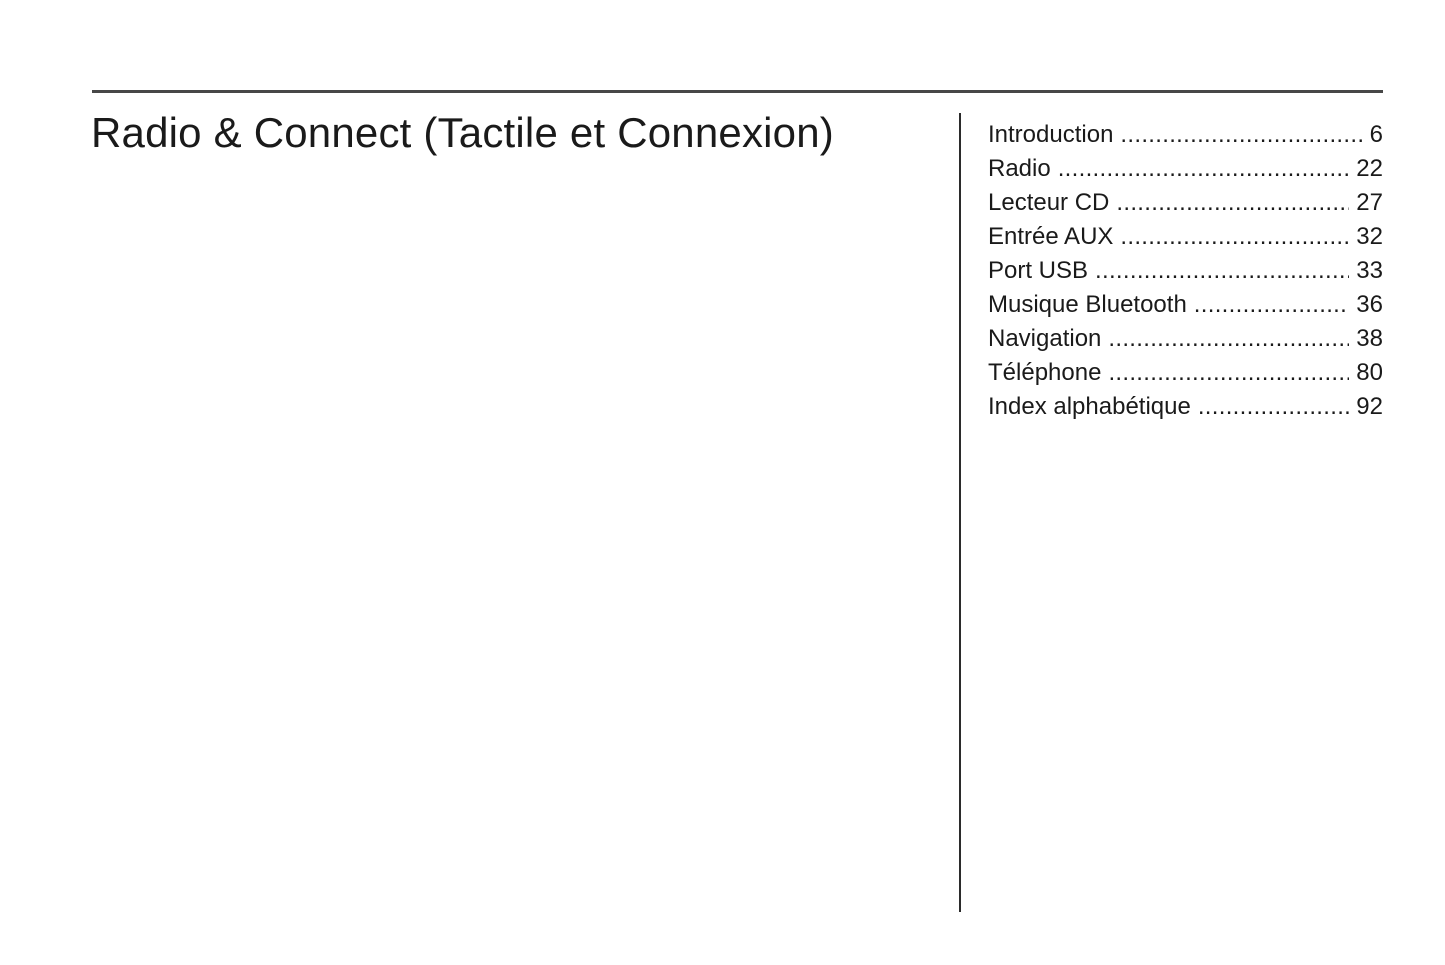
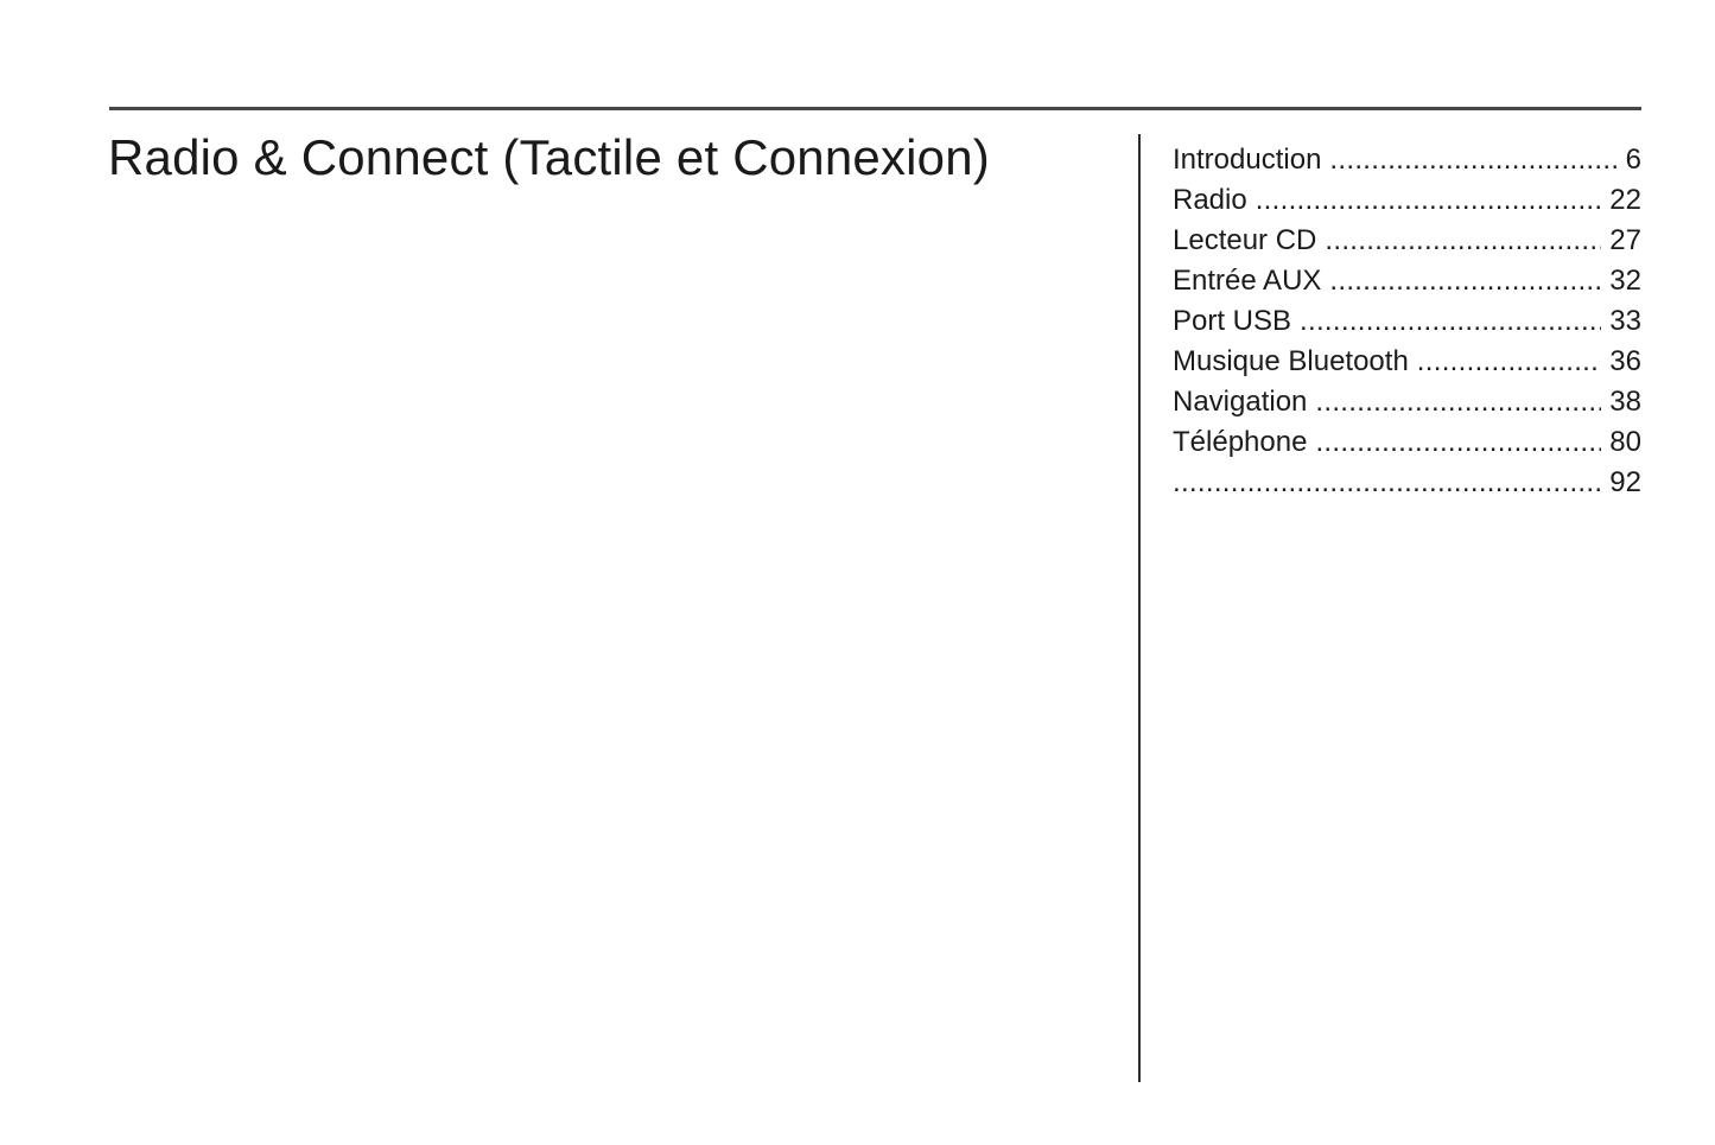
  Radio & Connect (Tactile et Connexion)
  Introduction
  6
  Radio
  22
  Lecteur CD
  27
  Entrée AUX
  32
  Port USB
  33
  Musique Bluetooth
  36
  Navigation
  38
  Téléphone
  80
- Index alphabétique
  92
